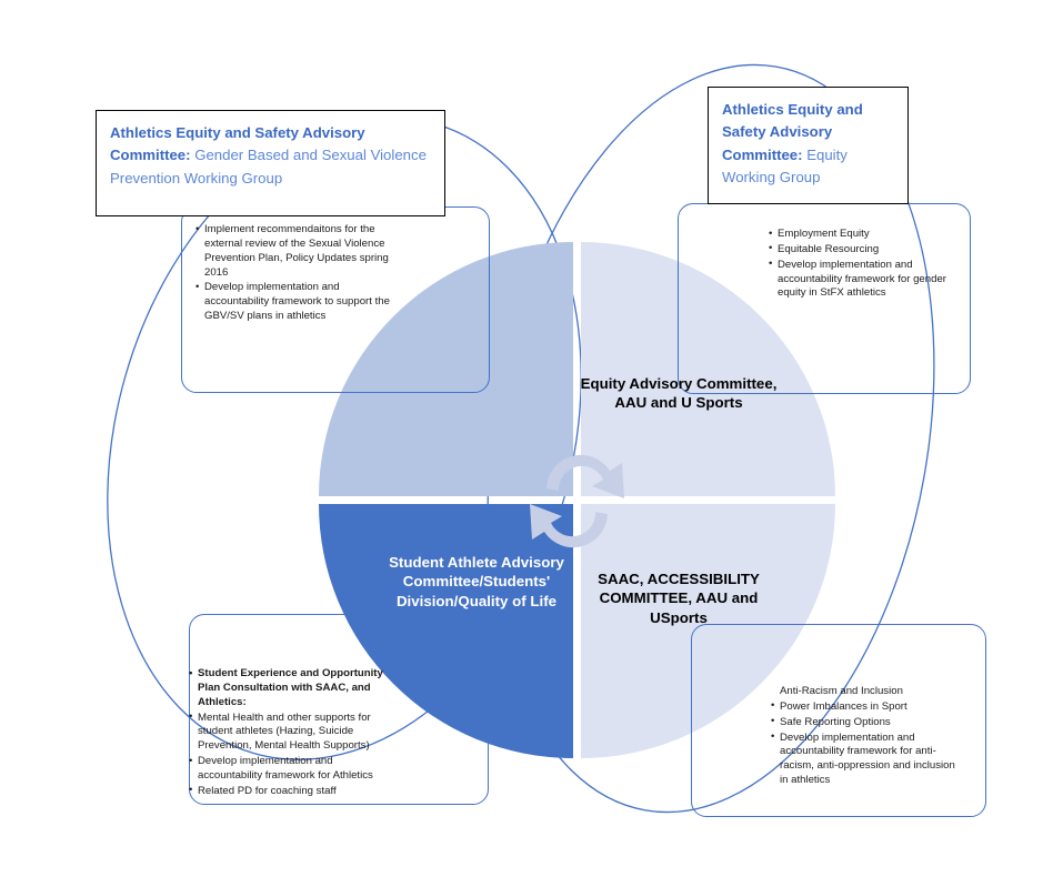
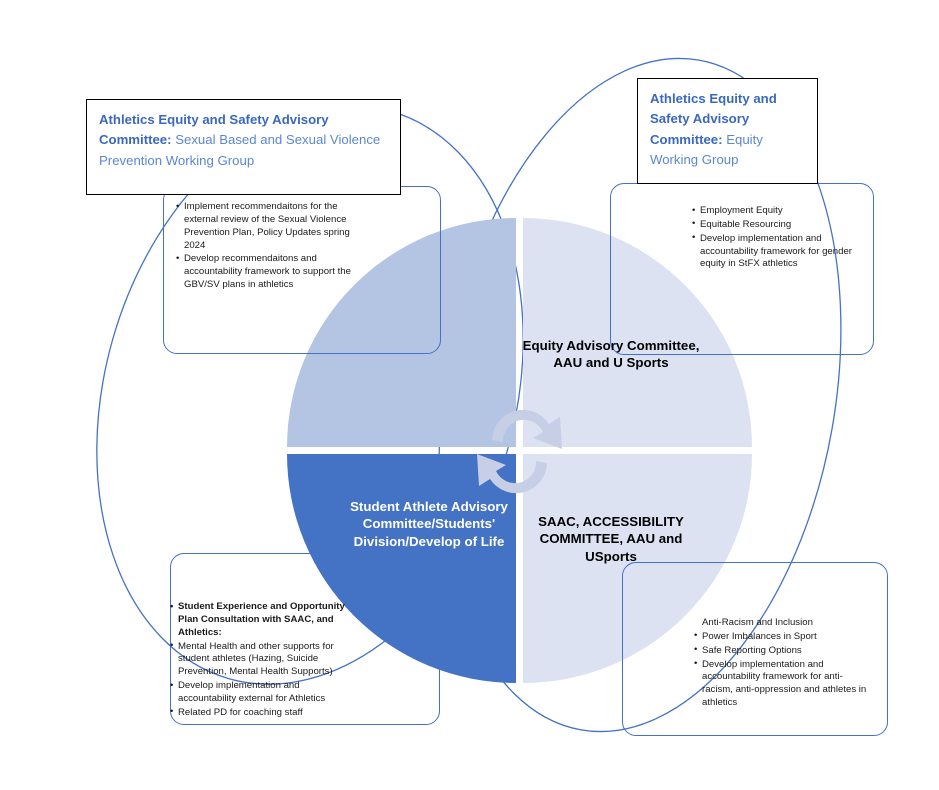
- Athletics Equity and Safety Advisory Committee: Gender Based and Sexual Violence Prevention Working Group
+ Athletics Equity and Safety Advisory Committee: Sexual Based and Sexual Violence Prevention Working Group
  Athletics Equity and Safety Advisory Committee: Equity Working Group
- Implement recommendaitons for the external review of the Sexual Violence Prevention Plan, Policy Updates spring 2016
+ Implement recommendaitons for the external review of the Sexual Violence Prevention Plan, Policy Updates spring 2024
- Develop implementation and accountability framework to support the GBV/SV plans in athletics
+ Develop recommendaitons and accountability framework to support the GBV/SV plans in athletics
  Employment Equity
  Equitable Resourcing
  Develop implementation and accountability framework for gender equity in StFX athletics
  Student Experience and Opportunity Plan Consultation with SAAC, and Athletics:
  Mental Health and other supports for student athletes (Hazing, Suicide Prevention, Mental Health Supports)
- Develop implementation and accountability framework for Athletics
+ Develop implementation and accountability external for Athletics
  Related PD for coaching staff
  Anti-Racism and Inclusion
  Power Imbalances in Sport
  Safe Reporting Options
- Develop implementation and accountability framework for anti-racism, anti-oppression and inclusion in athletics
+ Develop implementation and accountability framework for anti-racism, anti-oppression and athletes in athletics
  Equity Advisory Committee, AAU and U Sports
- Student Athlete Advisory Committee/Students' Division/Quality of Life
+ Student Athlete Advisory Committee/Students' Division/Develop of Life
  SAAC, ACCESSIBILITY COMMITTEE, AAU and USports
